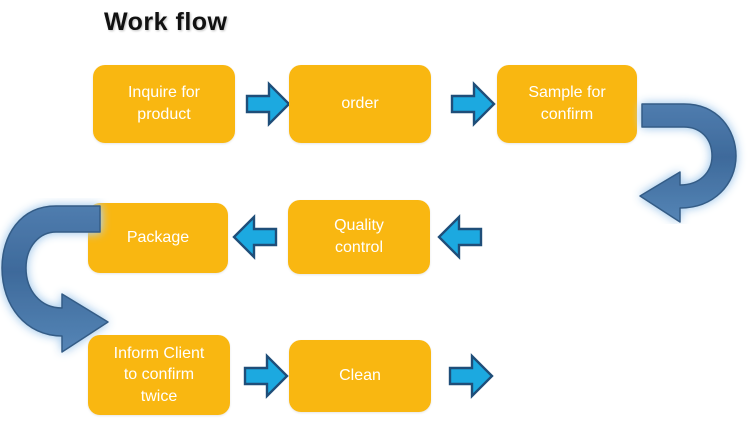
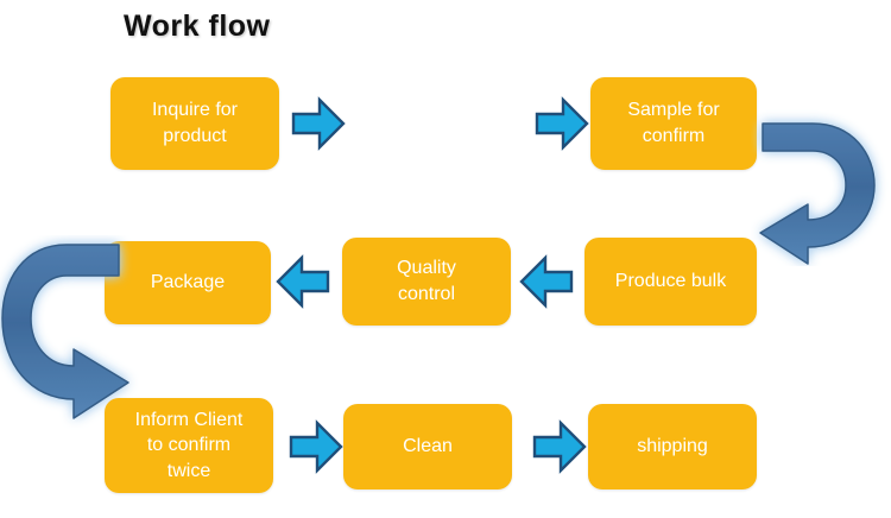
  Work flow
  Inquire for
  product
- order
  Sample for
  confirm
  Package
  Quality
  control
+ Produce bulk
  Inform Client
  to confirm
  twice
  Clean
+ shipping
